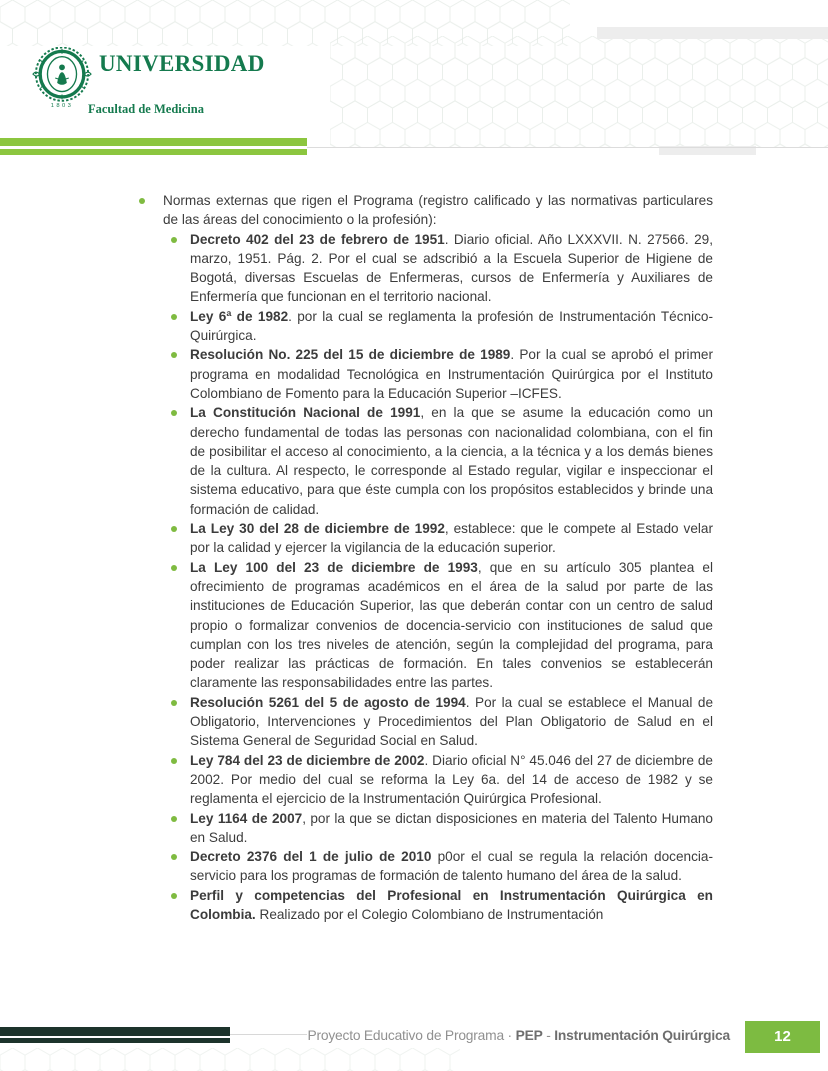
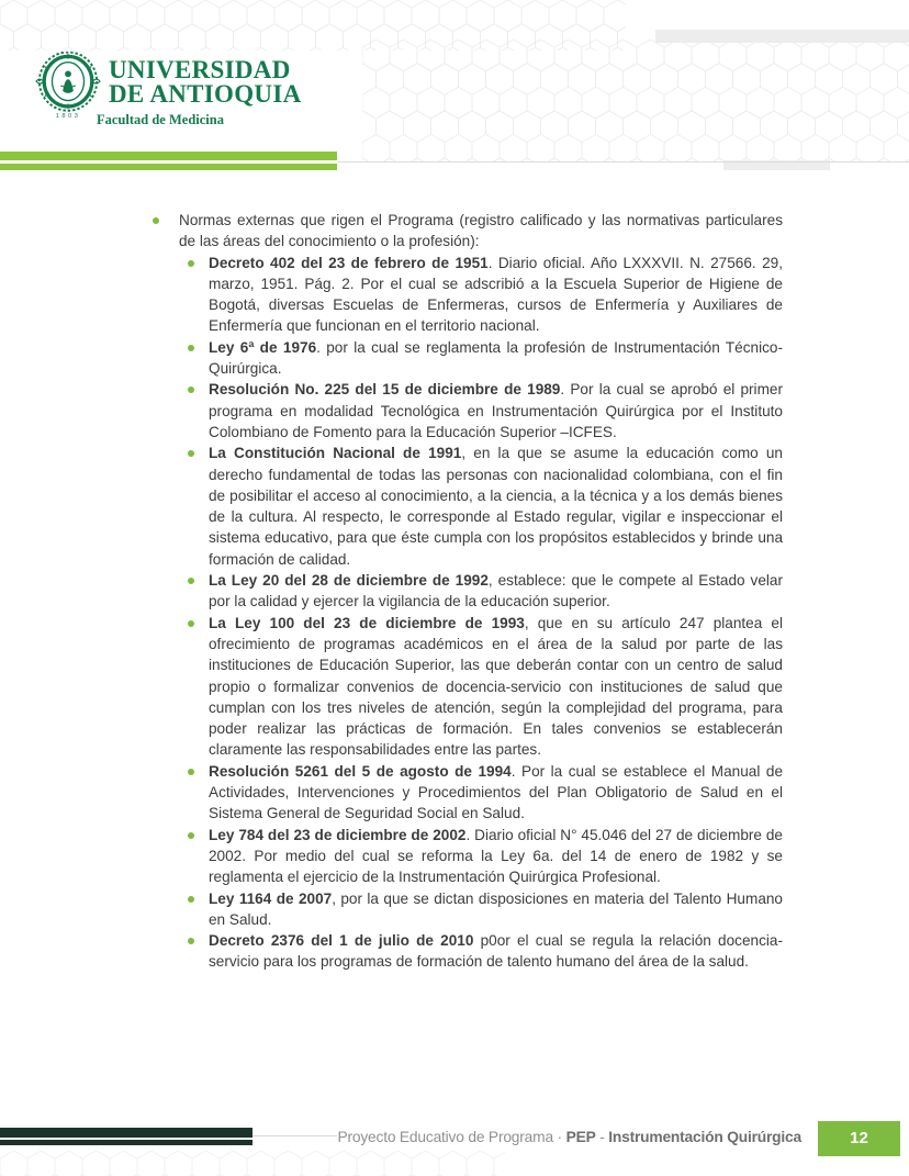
  UNIVERSIDAD
+ DE ANTIOQUIA
  Facultad de Medicina
  Normas externas que rigen el Programa (registro calificado y las normativas particulares de las áreas del conocimiento o la profesión):
  Decreto 402 del 23 de febrero de 1951. Diario oficial. Año LXXXVII. N. 27566. 29, marzo, 1951. Pág. 2. Por el cual se adscribió a la Escuela Superior de Higiene de Bogotá, diversas Escuelas de Enfermeras, cursos de Enfermería y Auxiliares de Enfermería que funcionan en el territorio nacional.
- Ley 6ª de 1982. por la cual se reglamenta la profesión de Instrumentación Técnico-Quirúrgica.
+ Ley 6ª de 1976. por la cual se reglamenta la profesión de Instrumentación Técnico-Quirúrgica.
  Resolución No. 225 del 15 de diciembre de 1989. Por la cual se aprobó el primer programa en modalidad Tecnológica en Instrumentación Quirúrgica por el Instituto Colombiano de Fomento para la Educación Superior –ICFES.
  La Constitución Nacional de 1991, en la que se asume la educación como un derecho fundamental de todas las personas con nacionalidad colombiana, con el fin de posibilitar el acceso al conocimiento, a la ciencia, a la técnica y a los demás bienes de la cultura. Al respecto, le corresponde al Estado regular, vigilar e inspeccionar el sistema educativo, para que éste cumpla con los propósitos establecidos y brinde una formación de calidad.
- La Ley 30 del 28 de diciembre de 1992, establece: que le compete al Estado velar por la calidad y ejercer la vigilancia de la educación superior.
+ La Ley 20 del 28 de diciembre de 1992, establece: que le compete al Estado velar por la calidad y ejercer la vigilancia de la educación superior.
- La Ley 100 del 23 de diciembre de 1993, que en su artículo 305 plantea el ofrecimiento de programas académicos en el área de la salud por parte de las instituciones de Educación Superior, las que deberán contar con un centro de salud propio o formalizar convenios de docencia-servicio con instituciones de salud que cumplan con los tres niveles de atención, según la complejidad del programa, para poder realizar las prácticas de formación. En tales convenios se establecerán claramente las responsabilidades entre las partes.
+ La Ley 100 del 23 de diciembre de 1993, que en su artículo 247 plantea el ofrecimiento de programas académicos en el área de la salud por parte de las instituciones de Educación Superior, las que deberán contar con un centro de salud propio o formalizar convenios de docencia-servicio con instituciones de salud que cumplan con los tres niveles de atención, según la complejidad del programa, para poder realizar las prácticas de formación. En tales convenios se establecerán claramente las responsabilidades entre las partes.
- Resolución 5261 del 5 de agosto de 1994. Por la cual se establece el Manual de Obligatorio, Intervenciones y Procedimientos del Plan Obligatorio de Salud en el Sistema General de Seguridad Social en Salud.
+ Resolución 5261 del 5 de agosto de 1994. Por la cual se establece el Manual de Actividades, Intervenciones y Procedimientos del Plan Obligatorio de Salud en el Sistema General de Seguridad Social en Salud.
- Ley 784 del 23 de diciembre de 2002. Diario oficial N° 45.046 del 27 de diciembre de 2002. Por medio del cual se reforma la Ley 6a. del 14 de acceso de 1982 y se reglamenta el ejercicio de la Instrumentación Quirúrgica Profesional.
+ Ley 784 del 23 de diciembre de 2002. Diario oficial N° 45.046 del 27 de diciembre de 2002. Por medio del cual se reforma la Ley 6a. del 14 de enero de 1982 y se reglamenta el ejercicio de la Instrumentación Quirúrgica Profesional.
  Ley 1164 de 2007, por la que se dictan disposiciones en materia del Talento Humano en Salud.
  Decreto 2376 del 1 de julio de 2010 p0or el cual se regula la relación docencia-servicio para los programas de formación de talento humano del área de la salud.
- Perfil y competencias del Profesional en Instrumentación Quirúrgica en Colombia. Realizado por el Colegio Colombiano de Instrumentación
  Proyecto Educativo de Programa · PEP - Instrumentación Quirúrgica
  12
